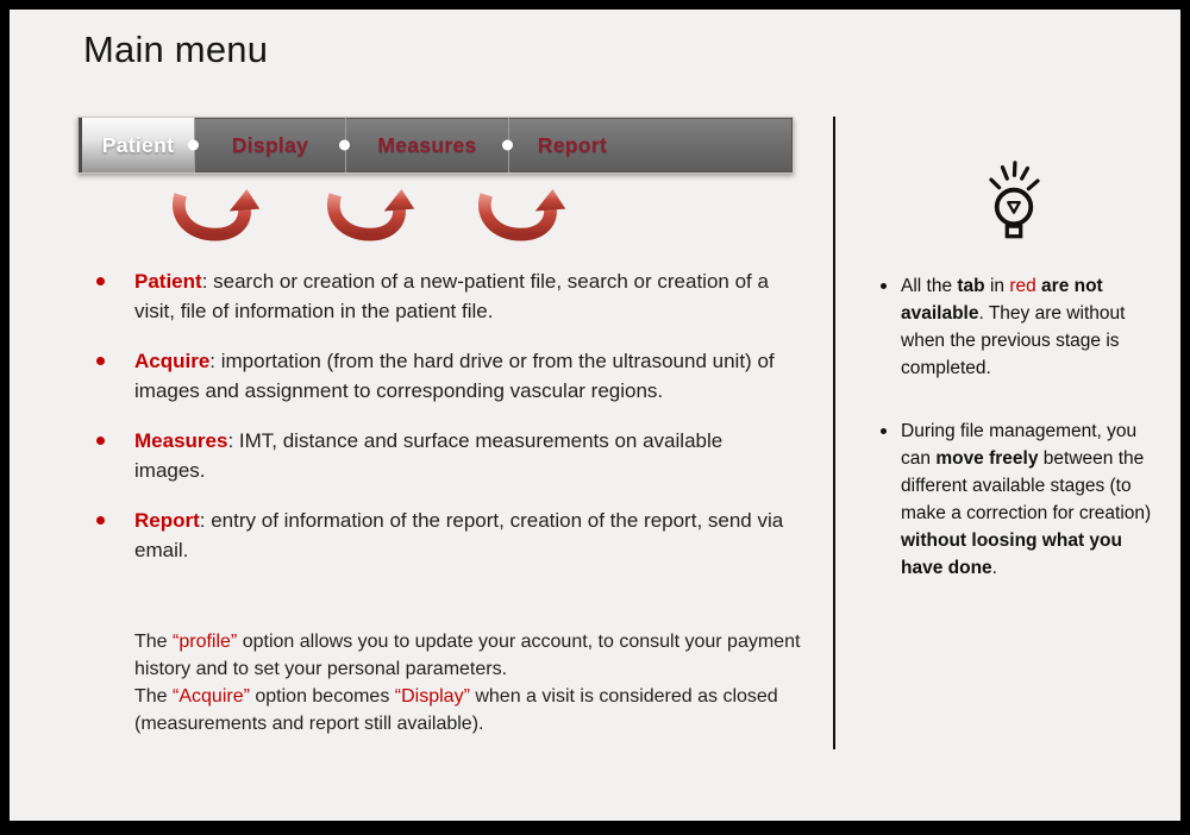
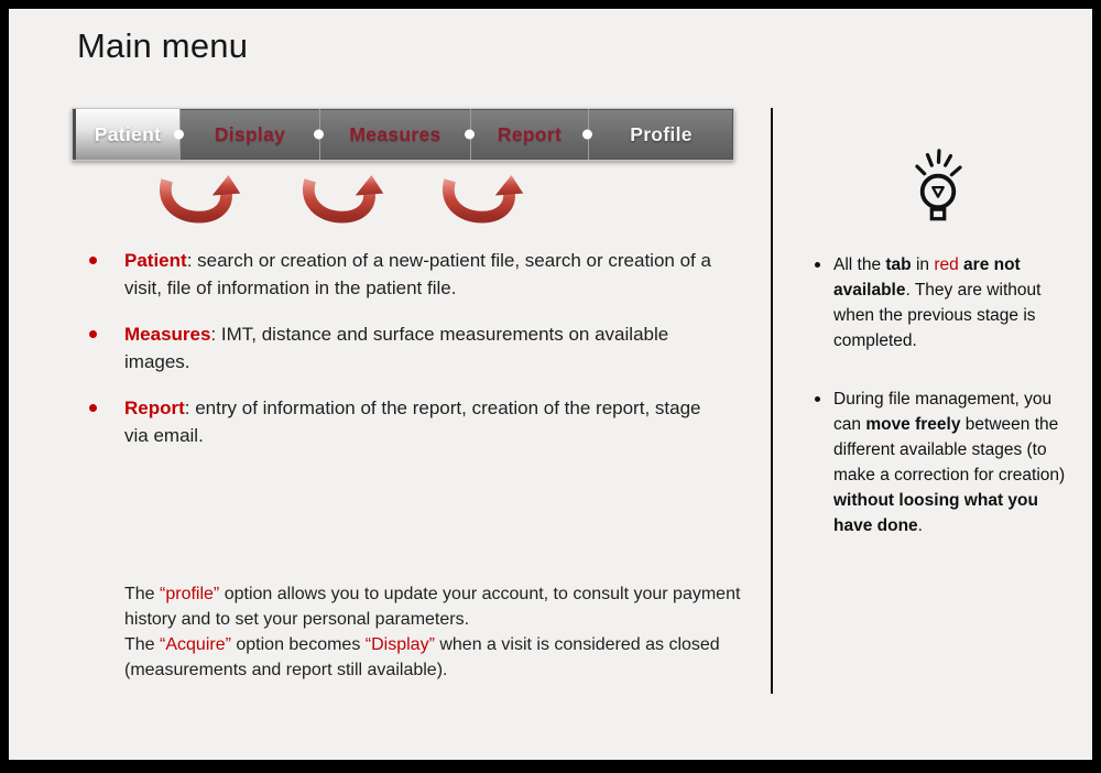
  Main menu
  Patient
  Display
  Measures
  Report
+ Profile
  Patient: search or creation of a new-patient file, search or creation of a visit, file of information in the patient file.
- Acquire: importation (from the hard drive or from the ultrasound unit) of images and assignment to corresponding vascular regions.
  Measures: IMT, distance and surface measurements on available images.
- Report: entry of information of the report, creation of the report, send via email.
+ Report: entry of information of the report, creation of the report, stage via email.
  The “profile” option allows you to update your account, to consult your payment history and to set your personal parameters.
  The “Acquire” option becomes “Display” when a visit is considered as closed (measurements and report still available).
  All the tab in red are not available. They are without when the previous stage is completed.
  During file management, you can move freely between the different available stages (to make a correction for creation) without loosing what you have done.
